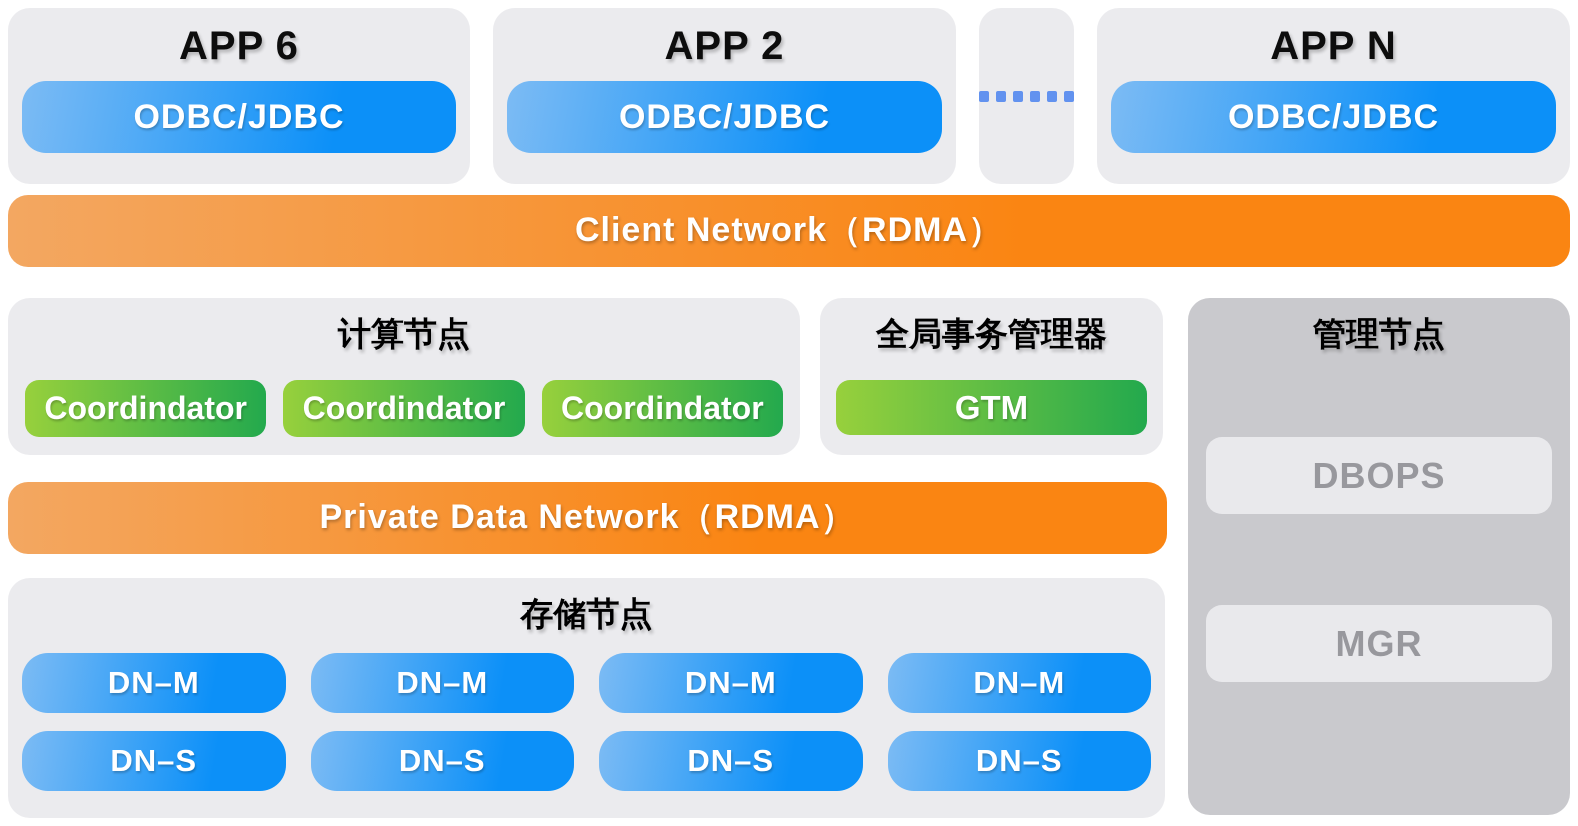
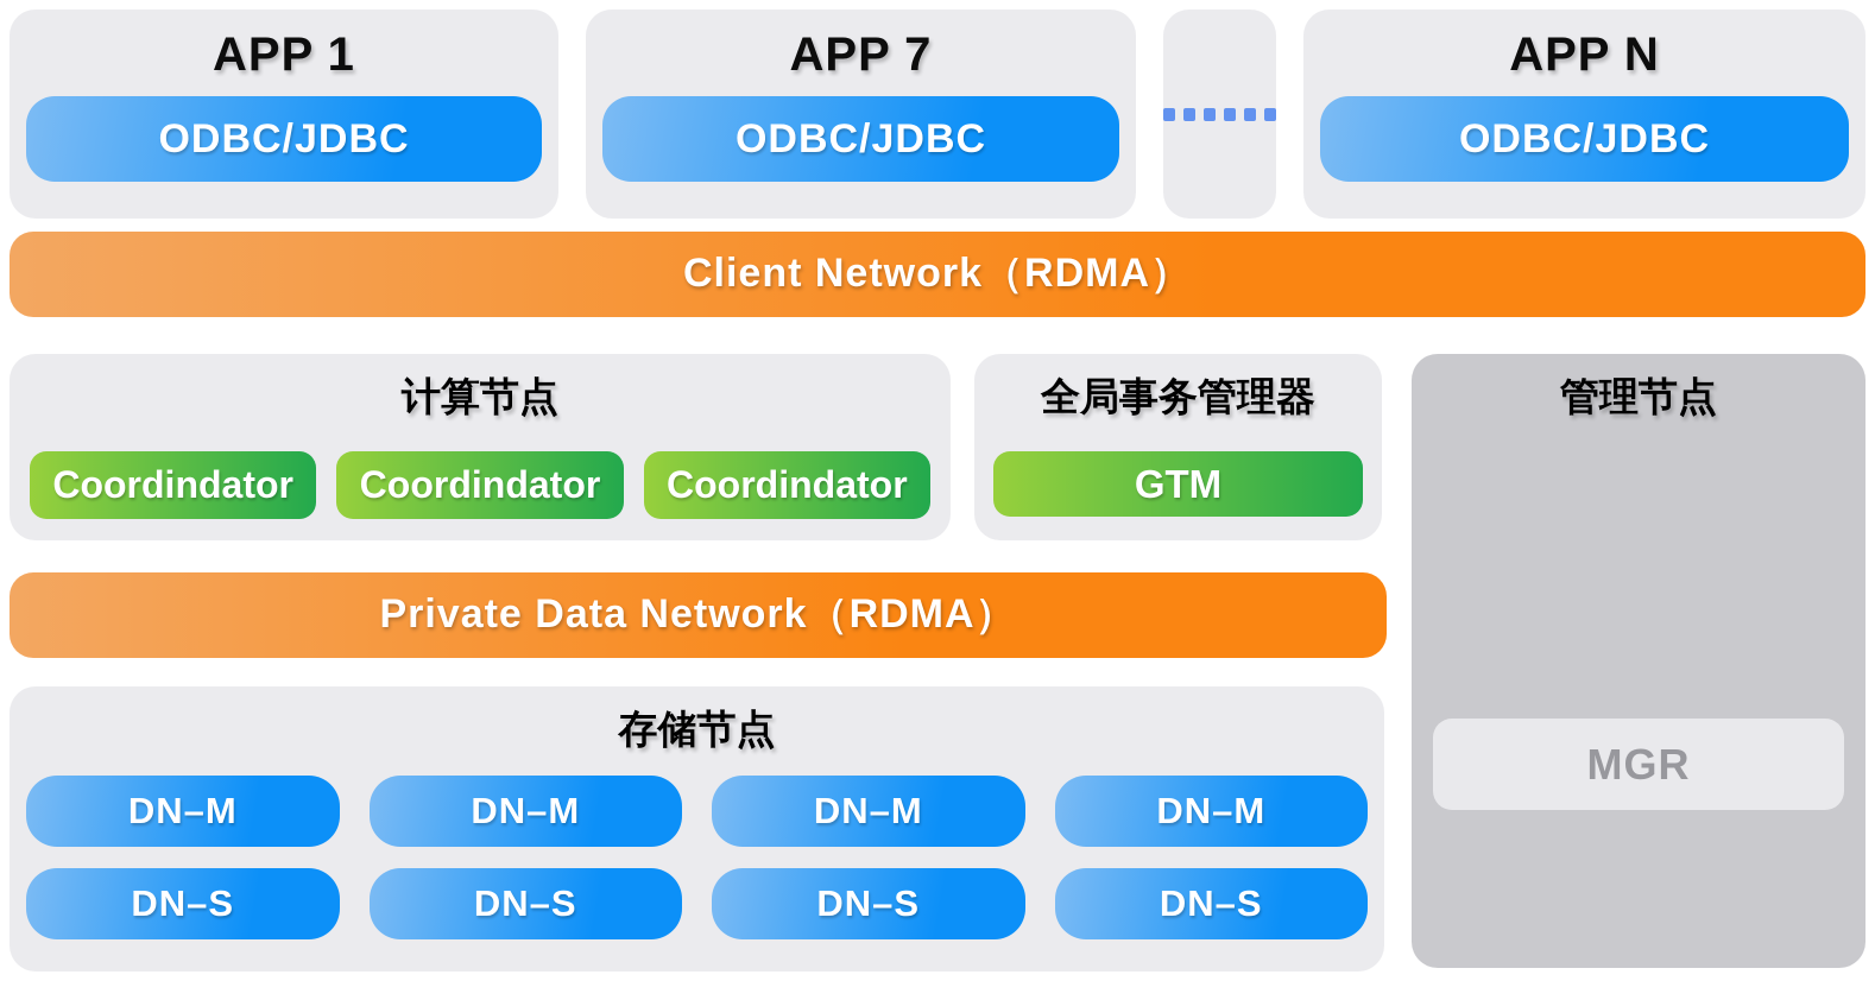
- APP 6
+ APP 1
  ODBC/JDBC
- APP 2
+ APP 7
  ODBC/JDBC
  APP N
  ODBC/JDBC
  Client Network（RDMA）
  计算节点
  Coordindator
  Coordindator
  Coordindator
  全局事务管理器
  GTM
  管理节点
- DBOPS
  MGR
  Private Data Network（RDMA）
  存储节点
  DN–M
  DN–M
  DN–M
  DN–M
  DN–S
  DN–S
  DN–S
  DN–S
